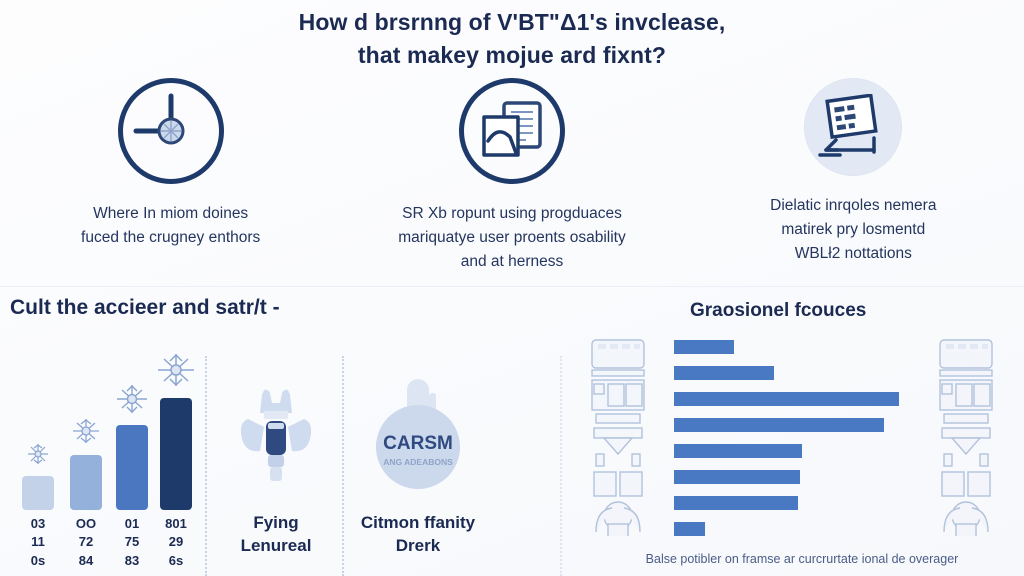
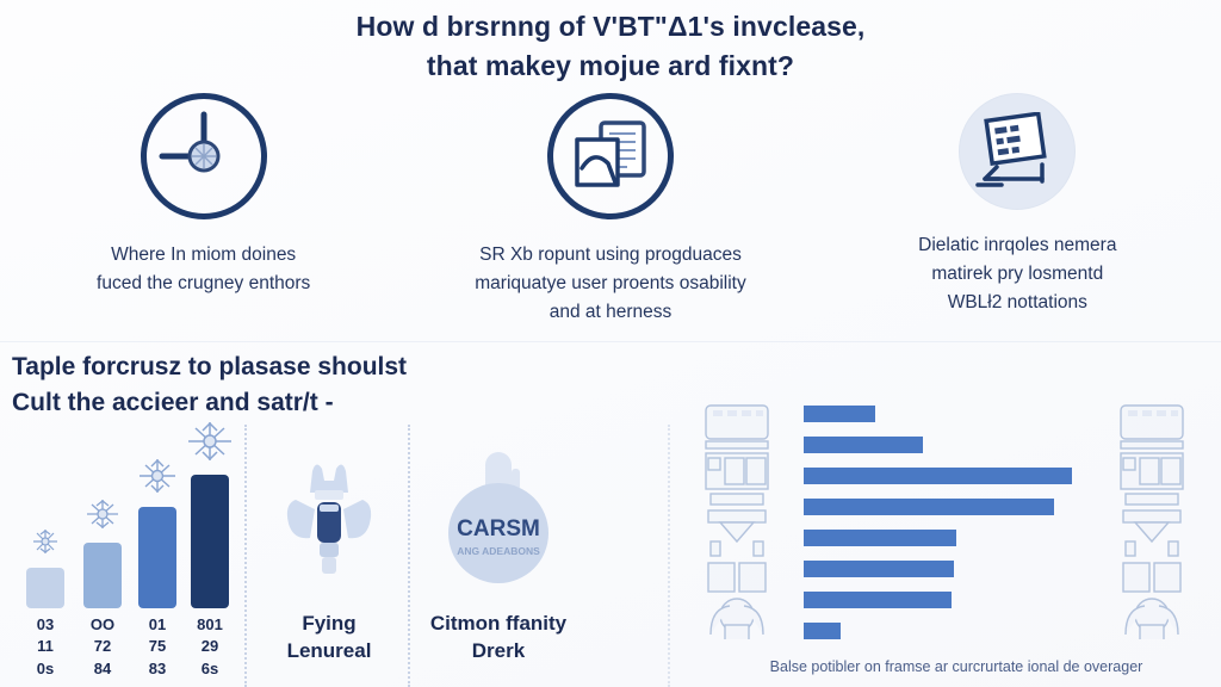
  How d brsrnng of V'BT"Δ1's invclease,
  that makey mojue ard fixnt?
  Where In miom doines
  fuced the crugney enthors
  SR Xb ropunt using progduaces
  mariquatye user proents osability
  and at herness
  Dielatic inrqoles nemera
  matirek pry losmentd
  WBLł2 nottations
+ Taple forcrusz to plasase shoulst
  Cult the accieer and satr/t -
- Graosionel fcouces
  03
  11
  0s
  OO
  72
  84
  01
  75
  83
  801
  29
  6s
  Fying
  Lenureal
  CARSM
  ANG ADEABONS
  Citmon ffanity
  Drerk
  Balse potibler on framse ar curcrurtate ional de overager
